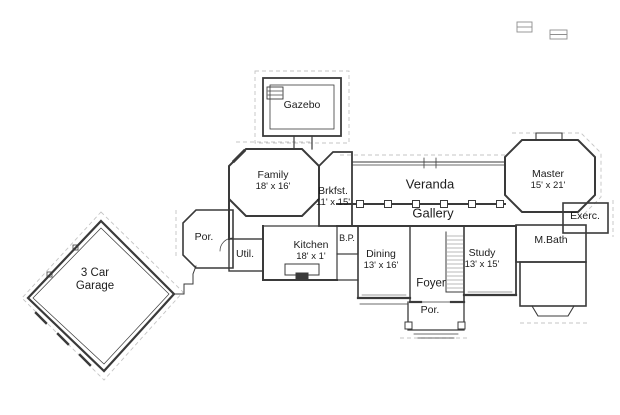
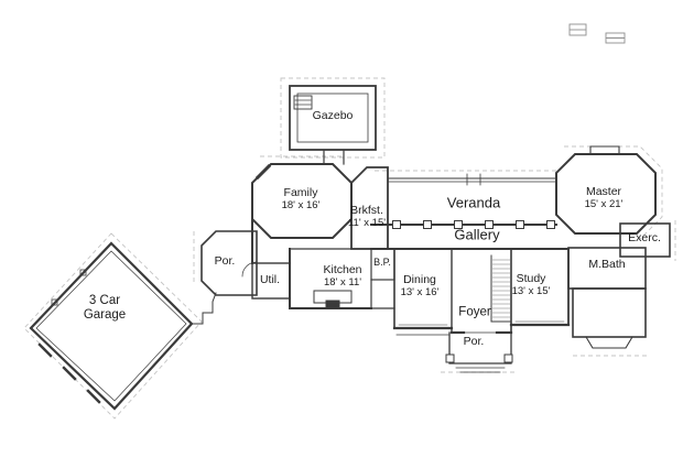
  Gazebo
  Family
  18' x 16'
  Brkfst.
  11' x 15'
  Veranda
  Gallery
  Master
  15' x 21'
  Exerc.
  M.Bath
  B.P.
  Dining
  13' x 16'
  Study
  13' x 15'
  Foyer
  Por.
  Kitchen
- 18' x 1'
+ 18' x 11'
  Util.
  Por.
  3 Car
  Garage
